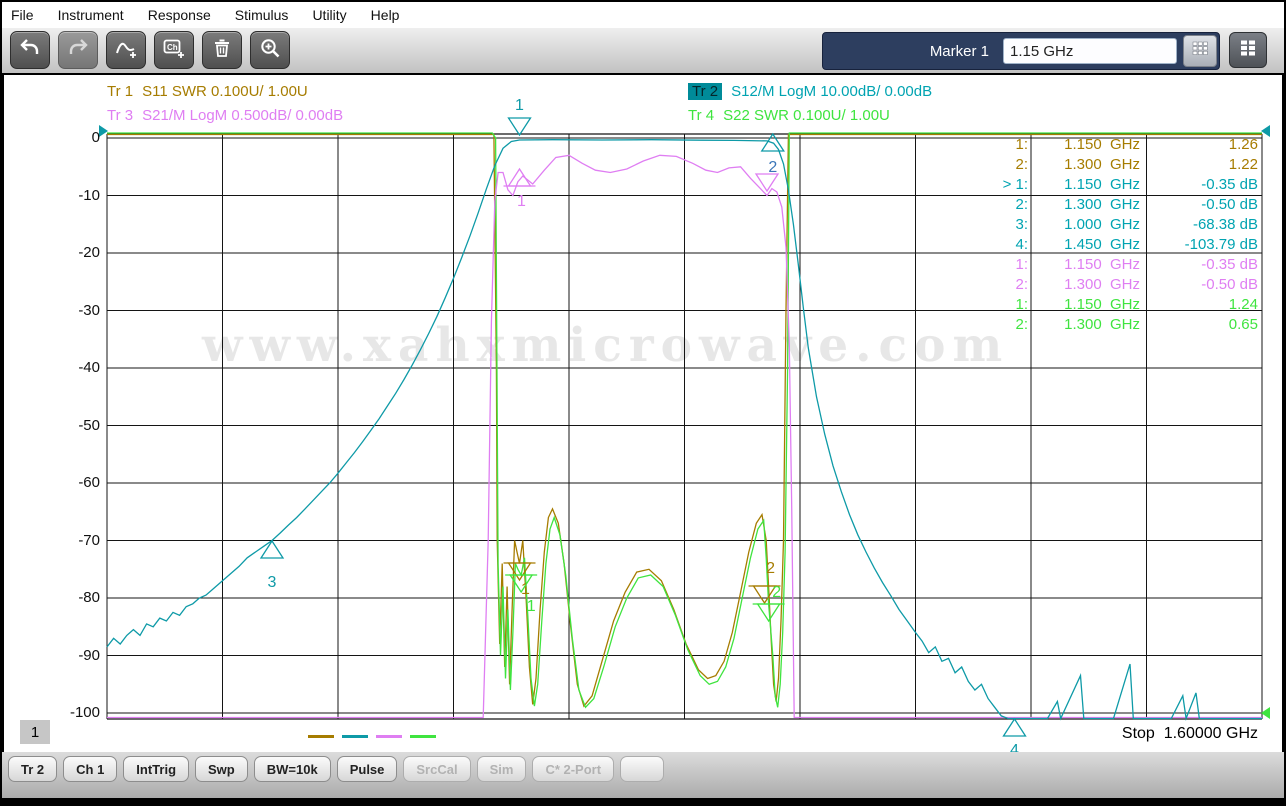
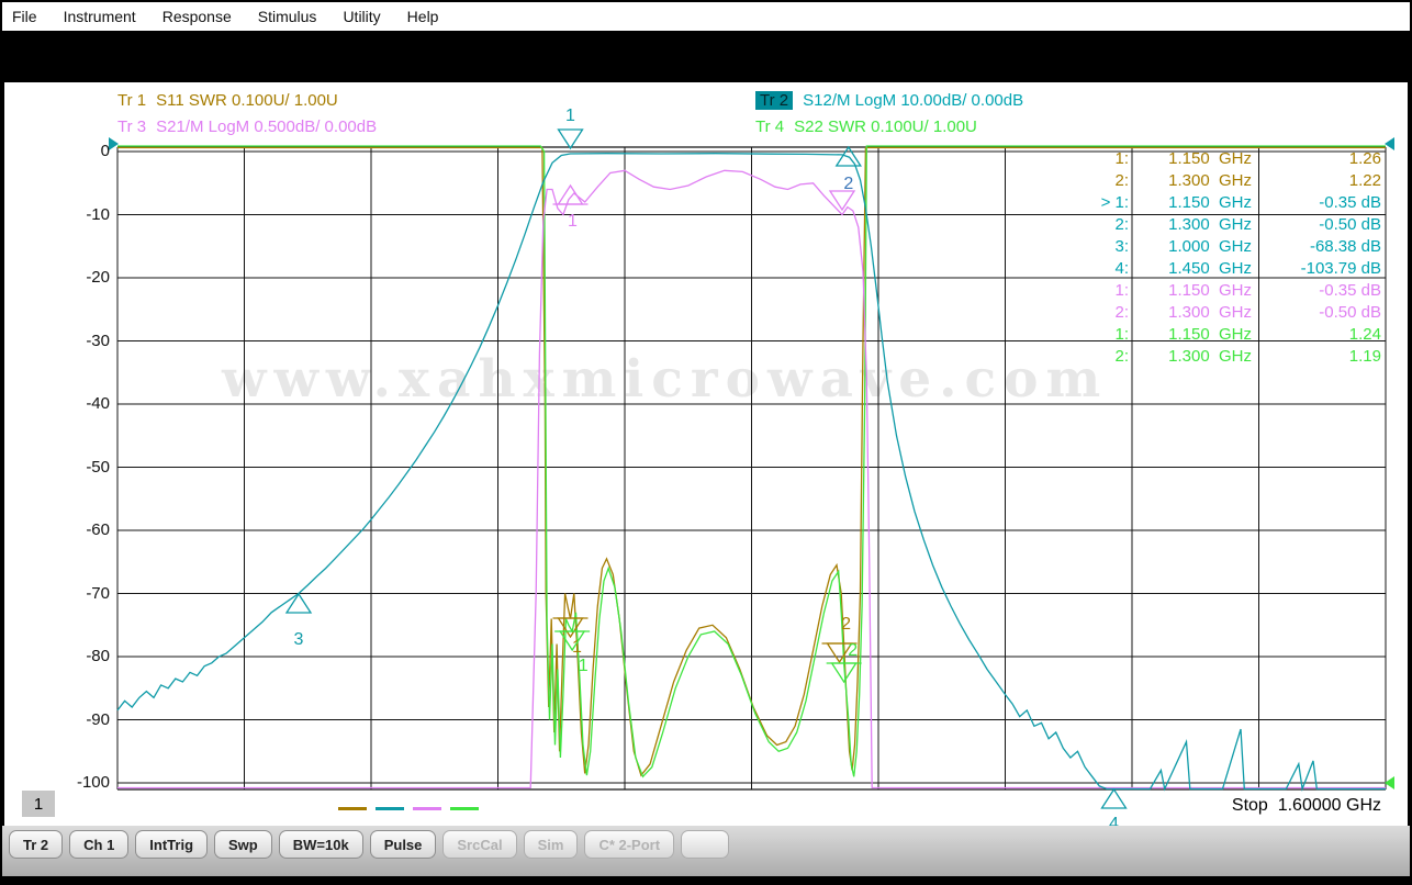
  File
  Instrument
  Response
  Stimulus
  Utility
  Help
- Ch
- Marker 1
- 1.15 GHz
  www.xahxmicrowave.com
  1
  2
  3
  4
  1
  1
  1
  2
  2
  Tr 1 S11 SWR 0.100U/ 1.00U
  Tr 2 S12/M LogM 10.00dB/ 0.00dB
  Tr 3 S21/M LogM 0.500dB/ 0.00dB
  Tr 4 S22 SWR 0.100U/ 1.00U
  1:
  1.150 GHz
  1.26
  2:
  1.300 GHz
  1.22
  > 1:
  1.150 GHz
  -0.35 dB
  2:
  1.300 GHz
  -0.50 dB
  3:
  1.000 GHz
  -68.38 dB
  4:
  1.450 GHz
  -103.79 dB
  1:
  1.150 GHz
  -0.35 dB
  2:
  1.300 GHz
  -0.50 dB
  1:
  1.150 GHz
  1.24
  2:
  1.300 GHz
- 0.65
+ 1.19
  0
  -10
  -20
  -30
  -40
  -50
  -60
  -70
  -80
  -90
  -100
  1
  Stop 1.60000 GHz
  Tr 2
  Ch 1
  IntTrig
  Swp
  BW=10k
  Pulse
  SrcCal
  Sim
  C* 2-Port
